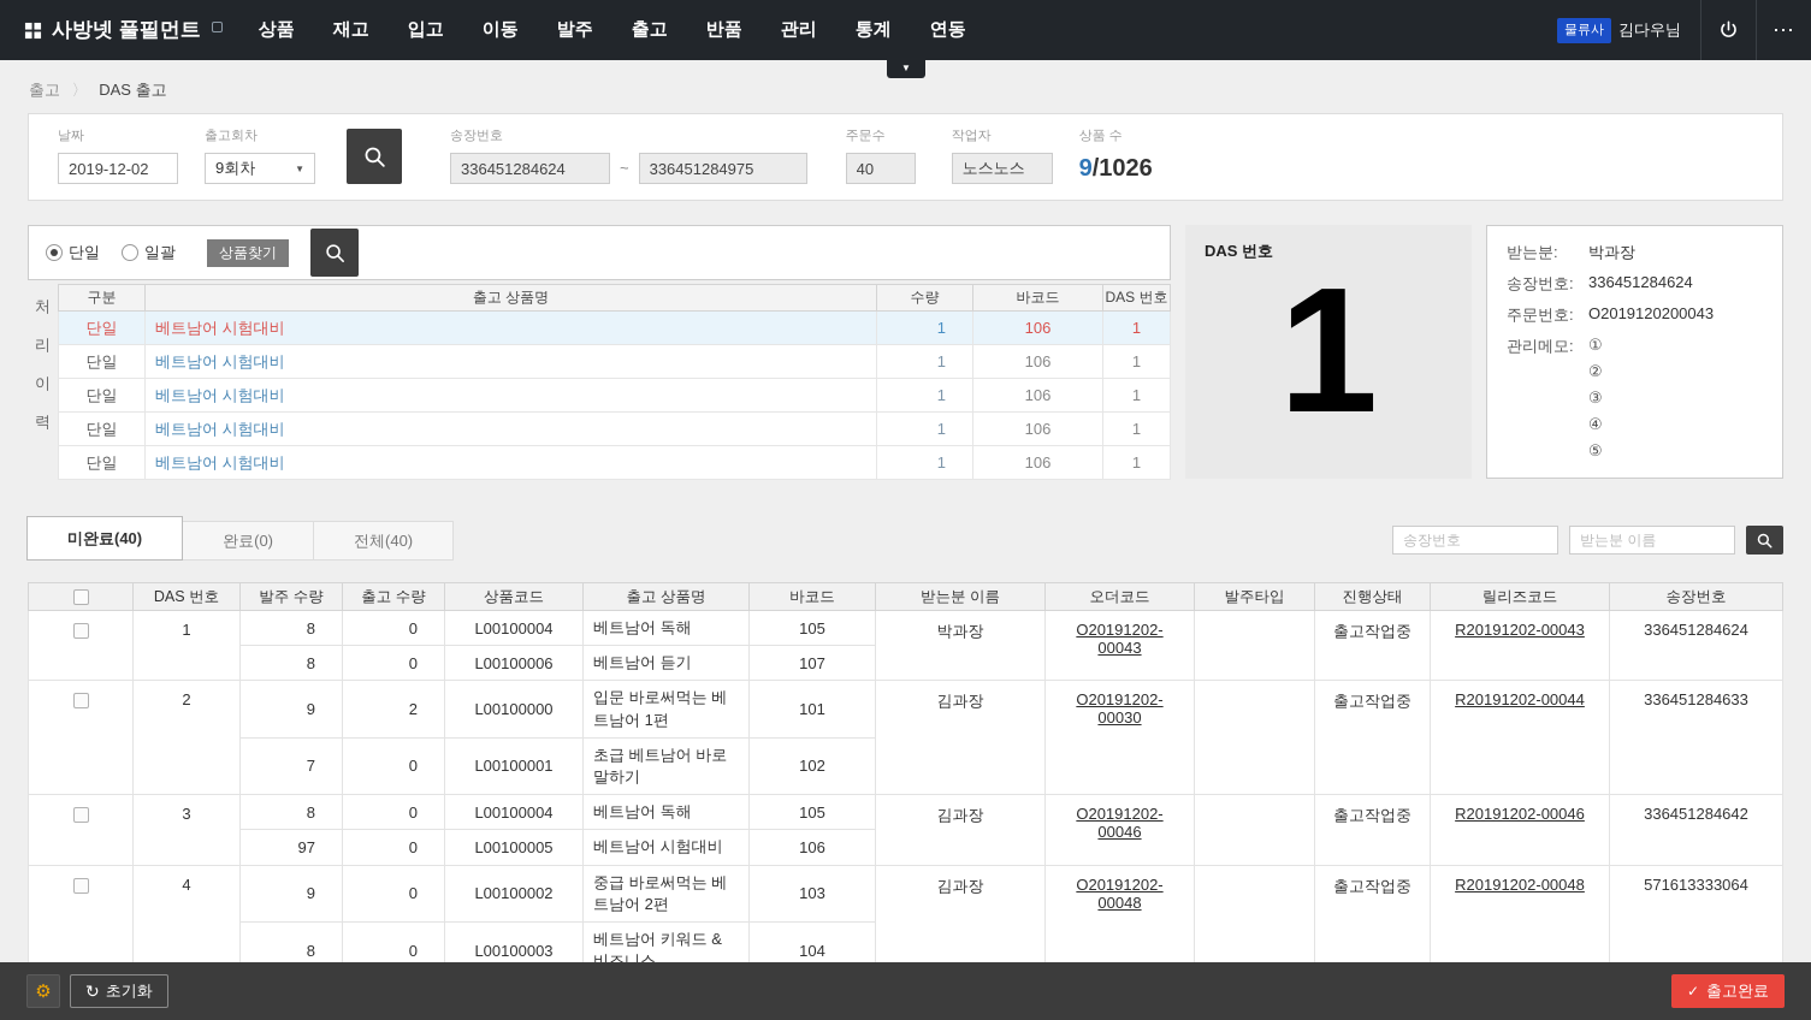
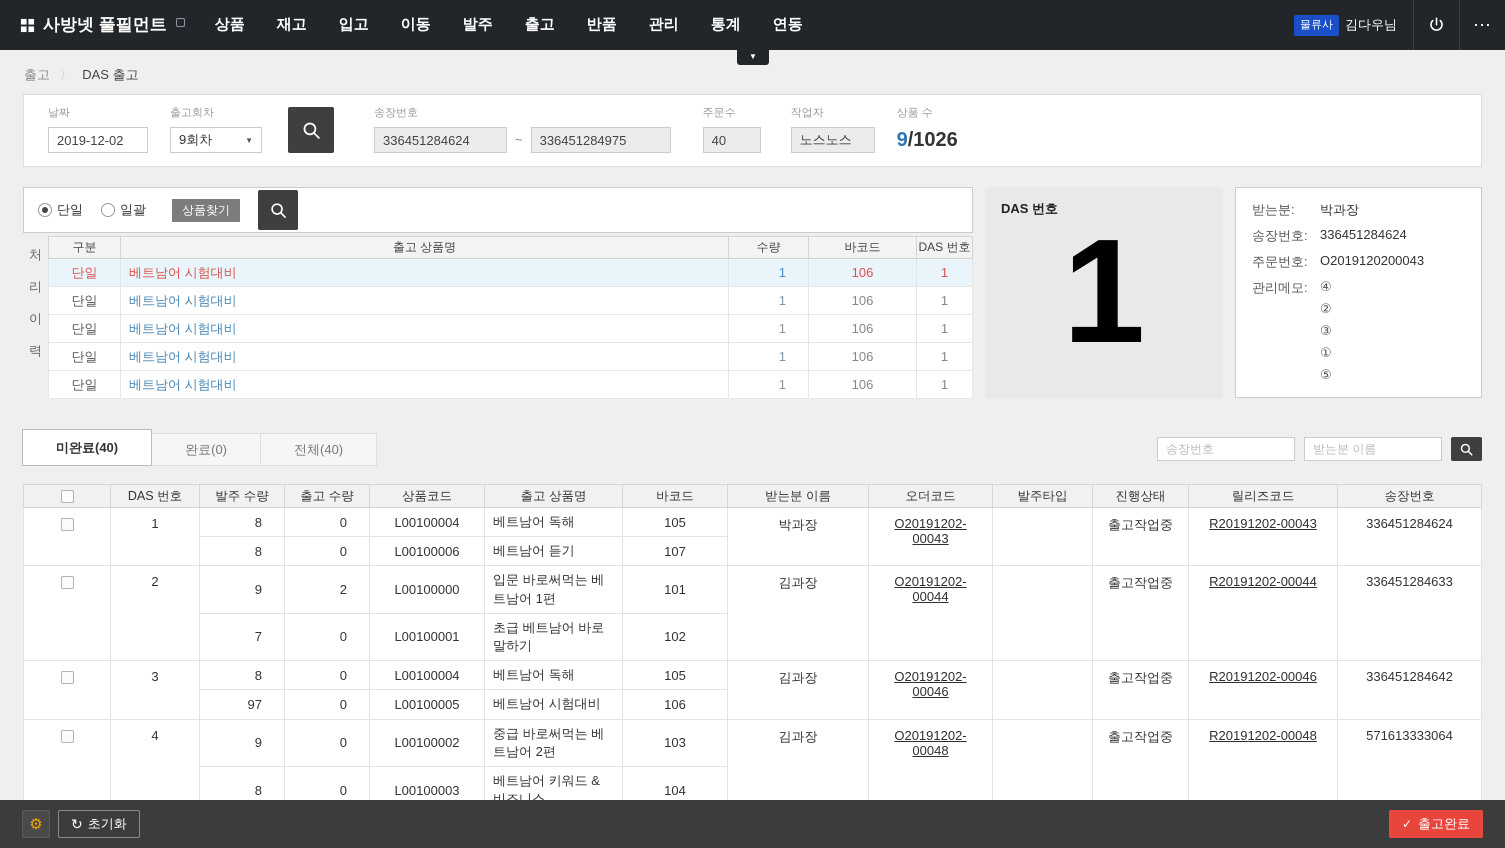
  사방넷 풀필먼트
  상품
  재고
  입고
  이동
  발주
  출고
  반품
  관리
  통계
  연동
  물류사
  김다우님
  ⋯
  ▼
  출고 〉 DAS 출고
  날짜
  2019-12-02
  출고회차
  9회차
  ▼
  송장번호
  336451284624
  ~
  336451284975
  주문수
  40
  작업자
  노스노스
  상품 수
  9/1026
  단일
  일괄
  상품찾기
  처
  리
  이
  력
  구분	출고 상품명	수량	바코드	DAS 번호
  단일	베트남어 시험대비	1	106	1
  단일	베트남어 시험대비	1	106	1
  단일	베트남어 시험대비	1	106	1
  단일	베트남어 시험대비	1	106	1
  단일	베트남어 시험대비	1	106	1
  DAS 번호
  1
  받는분:
  박과장
  송장번호:
  336451284624
  주문번호:
  O2019120200043
  관리메모:
- ①
+ ④
  ②
  ③
- ④
+ ①
  ⑤
  미완료(40)
  완료(0)
  전체(40)
  송장번호
  받는분 이름
  	DAS 번호	발주 수량	출고 수량	상품코드	출고 상품명	바코드	받는분 이름	오더코드	발주타입	진행상태	릴리즈코드	송장번호
  	1	8	0	L00100004	베트남어 독해	105	박과장	O20191202-00043		출고작업중	R20191202-00043	336451284624
  8	0	L00100006	베트남어 듣기	107
- 	2	9	2	L00100000	입문 바로써먹는 베트남어 1편	101	김과장	O20191202-00030		출고작업중	R20191202-00044	336451284633
+ 	2	9	2	L00100000	입문 바로써먹는 베트남어 1편	101	김과장	O20191202-00044		출고작업중	R20191202-00044	336451284633
  7	0	L00100001	초급 베트남어 바로말하기	102
  	3	8	0	L00100004	베트남어 독해	105	김과장	O20191202-00046		출고작업중	R20191202-00046	336451284642
  97	0	L00100005	베트남어 시험대비	106
  	4	9	0	L00100002	중급 바로써먹는 베트남어 2편	103	김과장	O20191202-00048		출고작업중	R20191202-00048	571613333064
  8	0	L00100003	베트남어 키워드 & 비즈니스	104
  ⚙
  ↻
  초기화
  ✓
  출고완료
